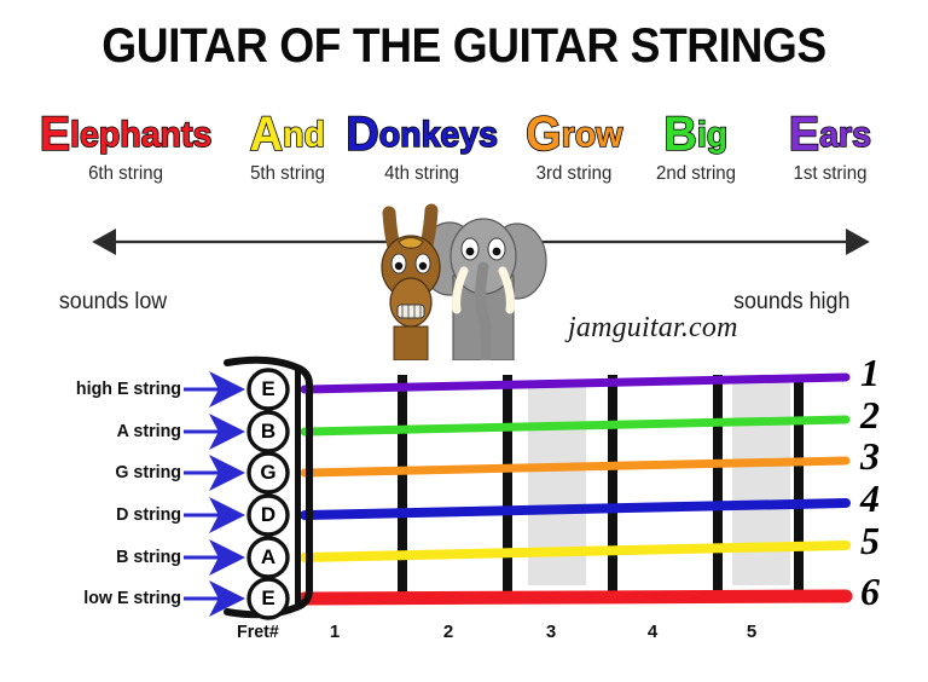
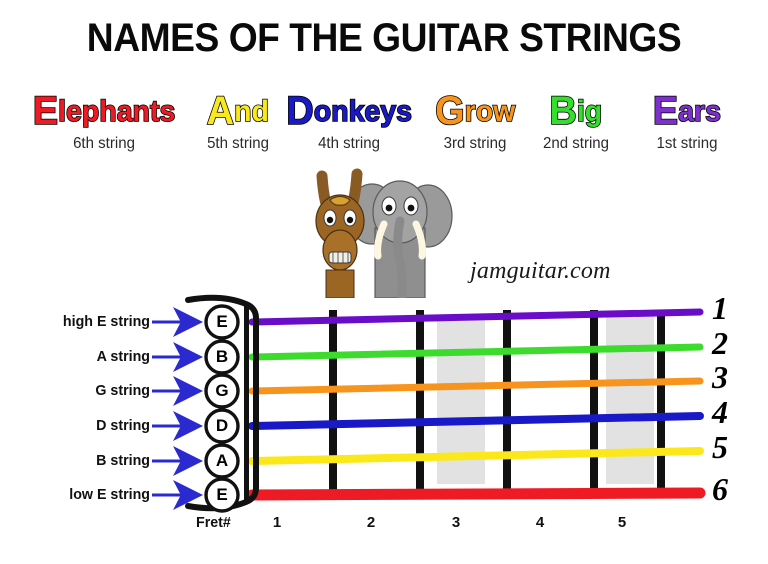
- GUITAR OF THE GUITAR STRINGS
+ NAMES OF THE GUITAR STRINGS
  Elephants
  6th string
  And
  5th string
  Donkeys
  4th string
  Grow
  3rd string
  Big
  2nd string
  Ears
  1st string
- sounds low
- sounds high
  jamguitar.com
  high E string
  A string
  G string
  D string
  B string
  low E string
  E
  B
  G
  D
  A
  E
  1
  2
  3
  4
  5
  6
  1
  2
  3
  4
  5
  Fret#
